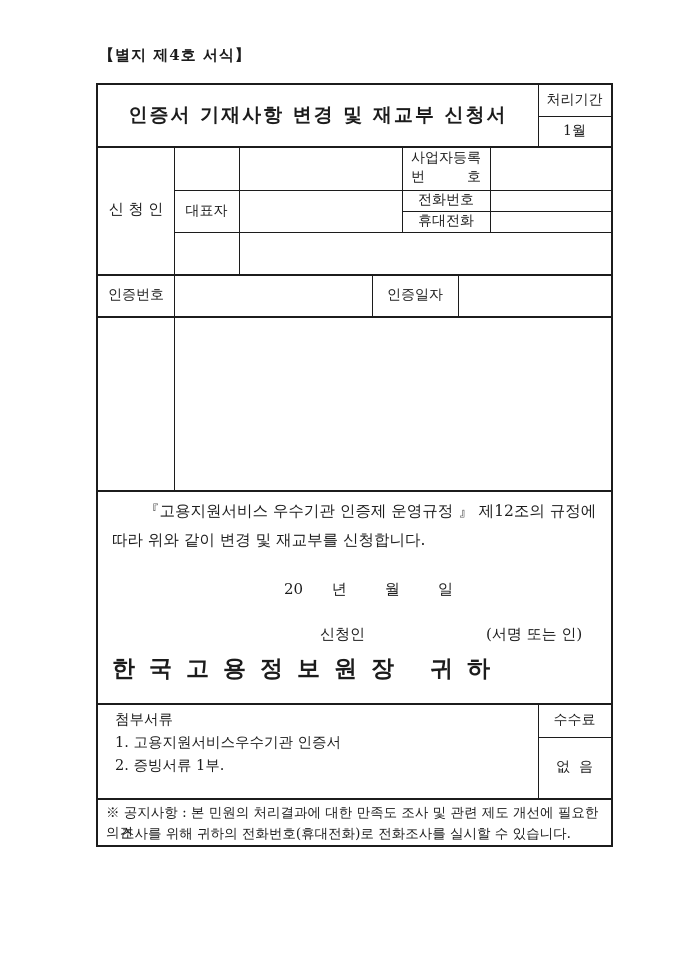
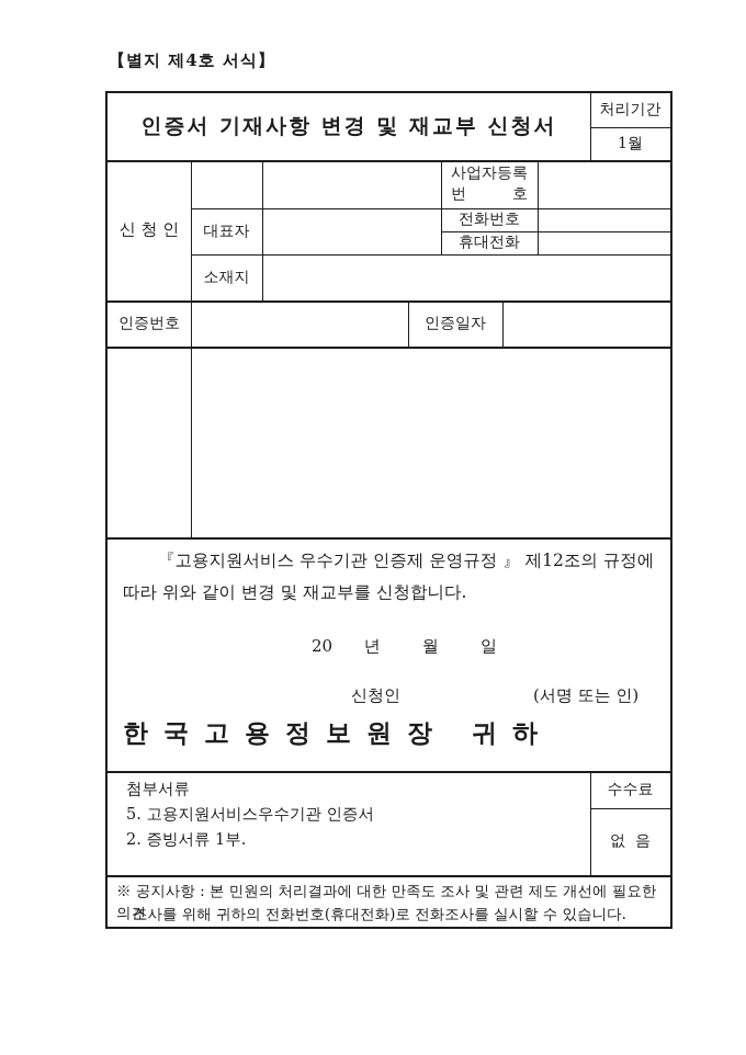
  【별지 제4호 서식】
  인증서 기재사항 변경 및 재교부 신청서
  처리기간
  1월
  신 청 인
  사업자등록
  번
  호
  대표자
  전화번호
  휴대전화
+ 소재지
  인증번호
  인증일자
  『고용지원서비스 우수기관 인증제 운영규정 』 제12조의 규정에
  따라 위와 같이 변경 및 재교부를 신청합니다.
  20 년 월 일
  신청인
  (서명 또는 인)
  한 국 고 용 정 보 원 장 귀 하
  첨부서류
- 1. 고용지원서비스우수기관 인증서
+ 5. 고용지원서비스우수기관 인증서
  2. 증빙서류 1부.
  수수료
  없 음
  ※ 공지사항 : 본 민원의 처리결과에 대한 만족도 조사 및 관련 제도 개선에 필요한 의견
  조사를 위해 귀하의 전화번호(휴대전화)로 전화조사를 실시할 수 있습니다.
